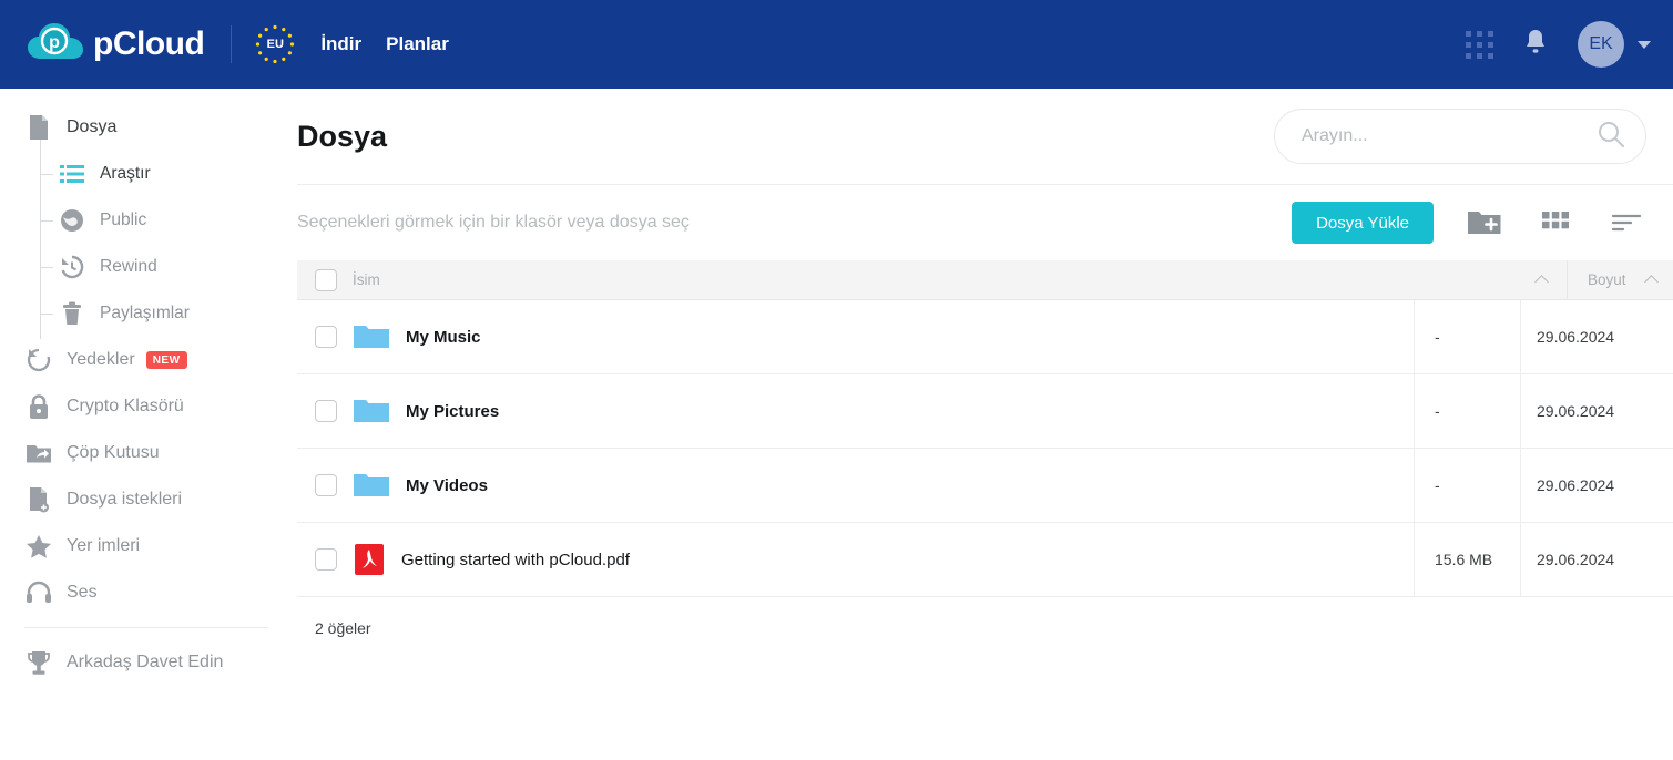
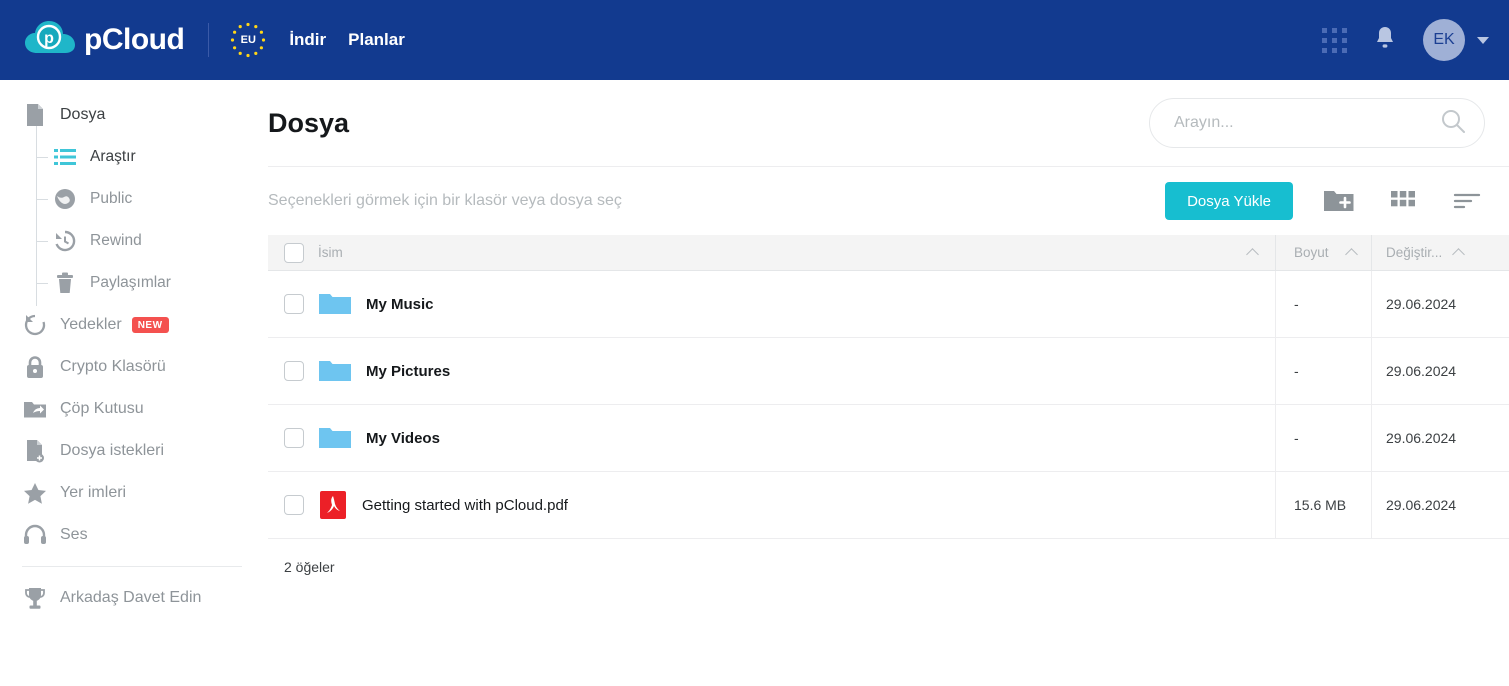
  p
  pCloud
  EU
  İndir
  Planlar
  EK
  Dosya
  Araştır
  Public
  Rewind
  Paylaşımlar
  Yedekler
  NEW
  Crypto Klasörü
  Çöp Kutusu
  Dosya istekleri
  Yer imleri
  Ses
  Arkadaş Davet Edin
  Dosya
  Arayın...
  Seçenekleri görmek için bir klasör veya dosya seç
  Dosya Yükle
  İsim
  Boyut
+ Değiştir...
  My Music
  -
  29.06.2024
  My Pictures
  -
  29.06.2024
  My Videos
  -
  29.06.2024
  Getting started with pCloud.pdf
  15.6 MB
  29.06.2024
  2 öğeler
